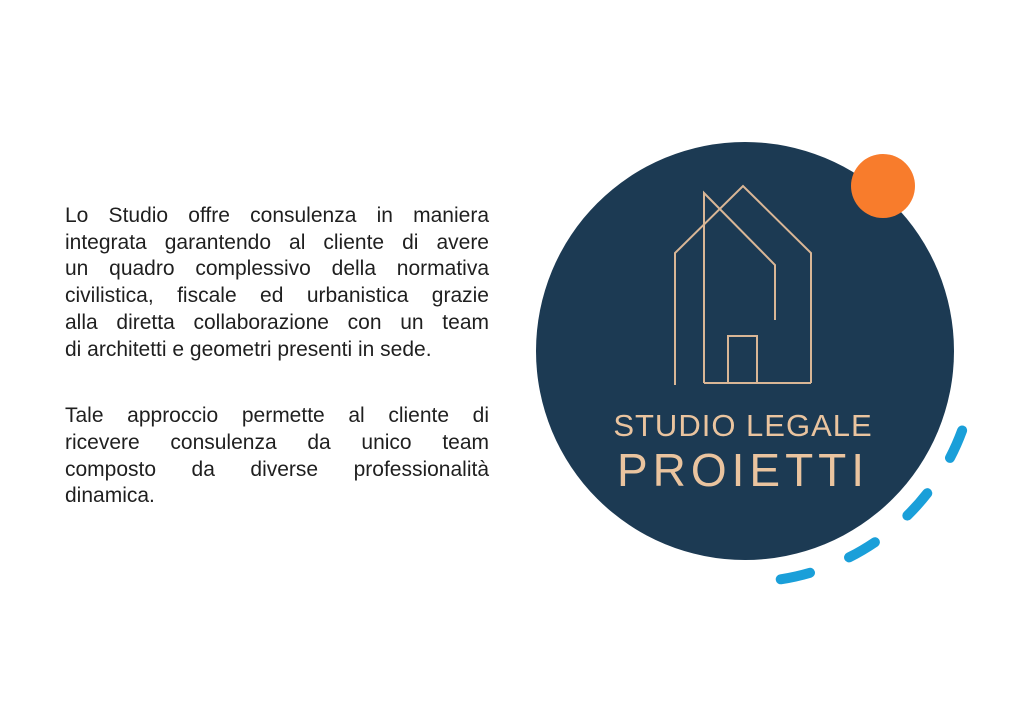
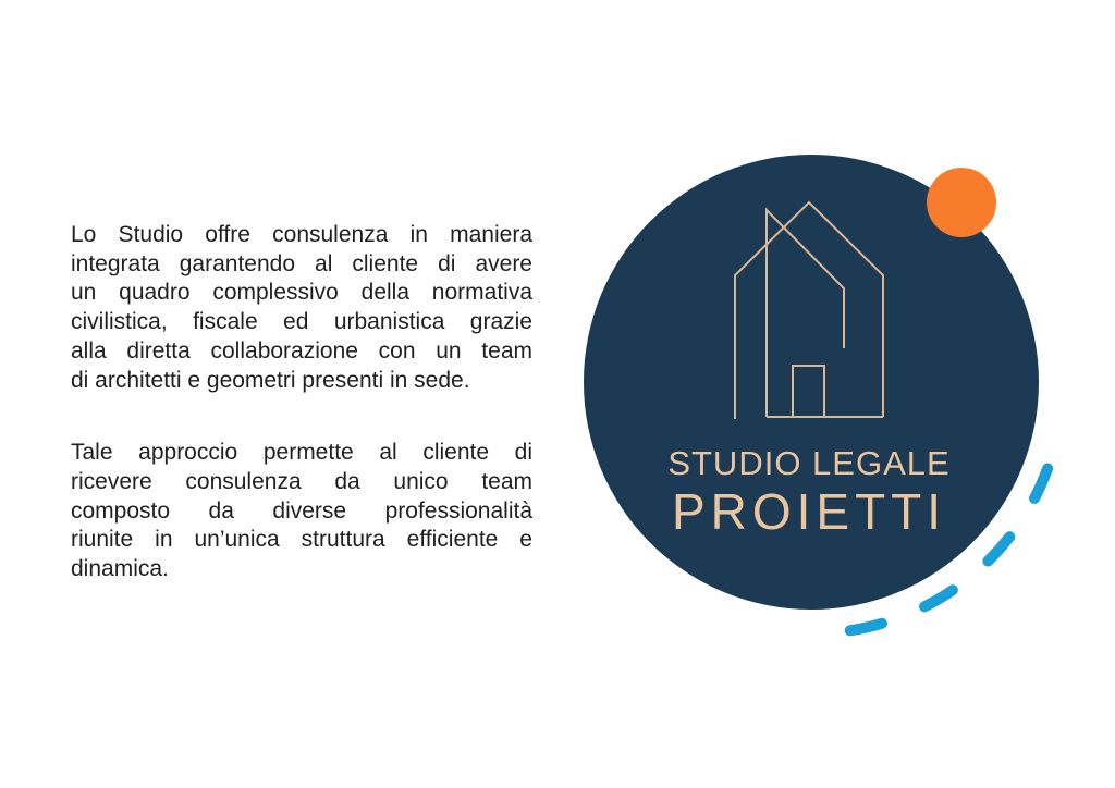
  Lo Studio offre consulenza in maniera
  integrata garantendo al cliente di avere
  un quadro complessivo della normativa
  civilistica, fiscale ed urbanistica grazie
  alla diretta collaborazione con un team
  di architetti e geometri presenti in sede.
  Tale approccio permette al cliente di
  ricevere consulenza da unico team
  composto da diverse professionalità
+ riunite in un’unica struttura efficiente e
  dinamica.
  STUDIO LEGALE
  PROIETTI
